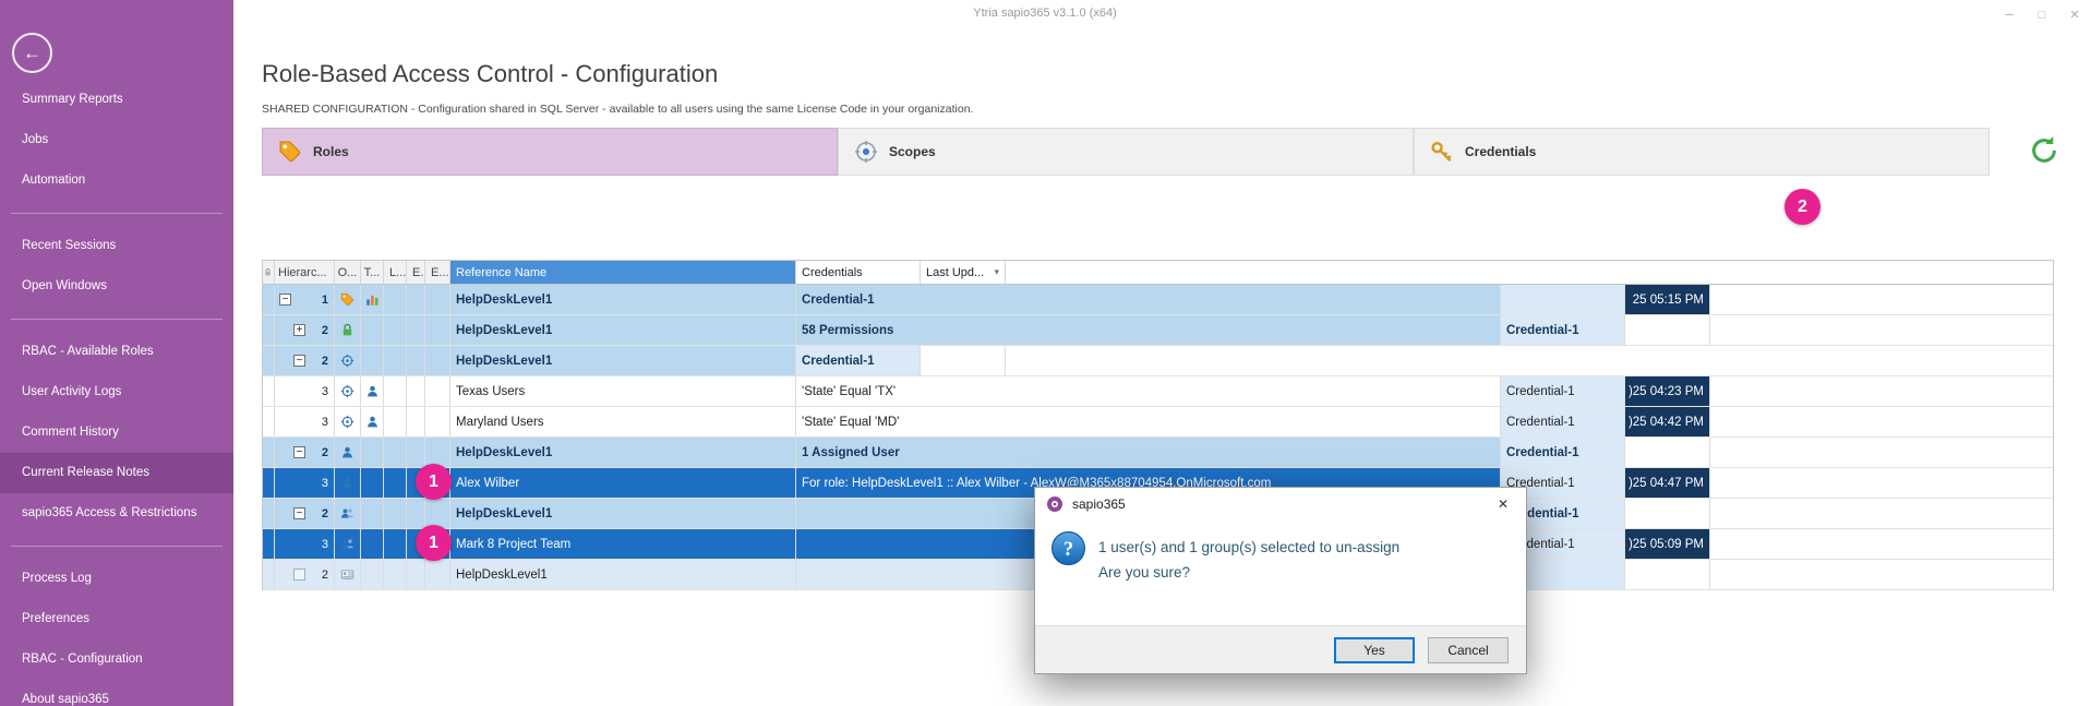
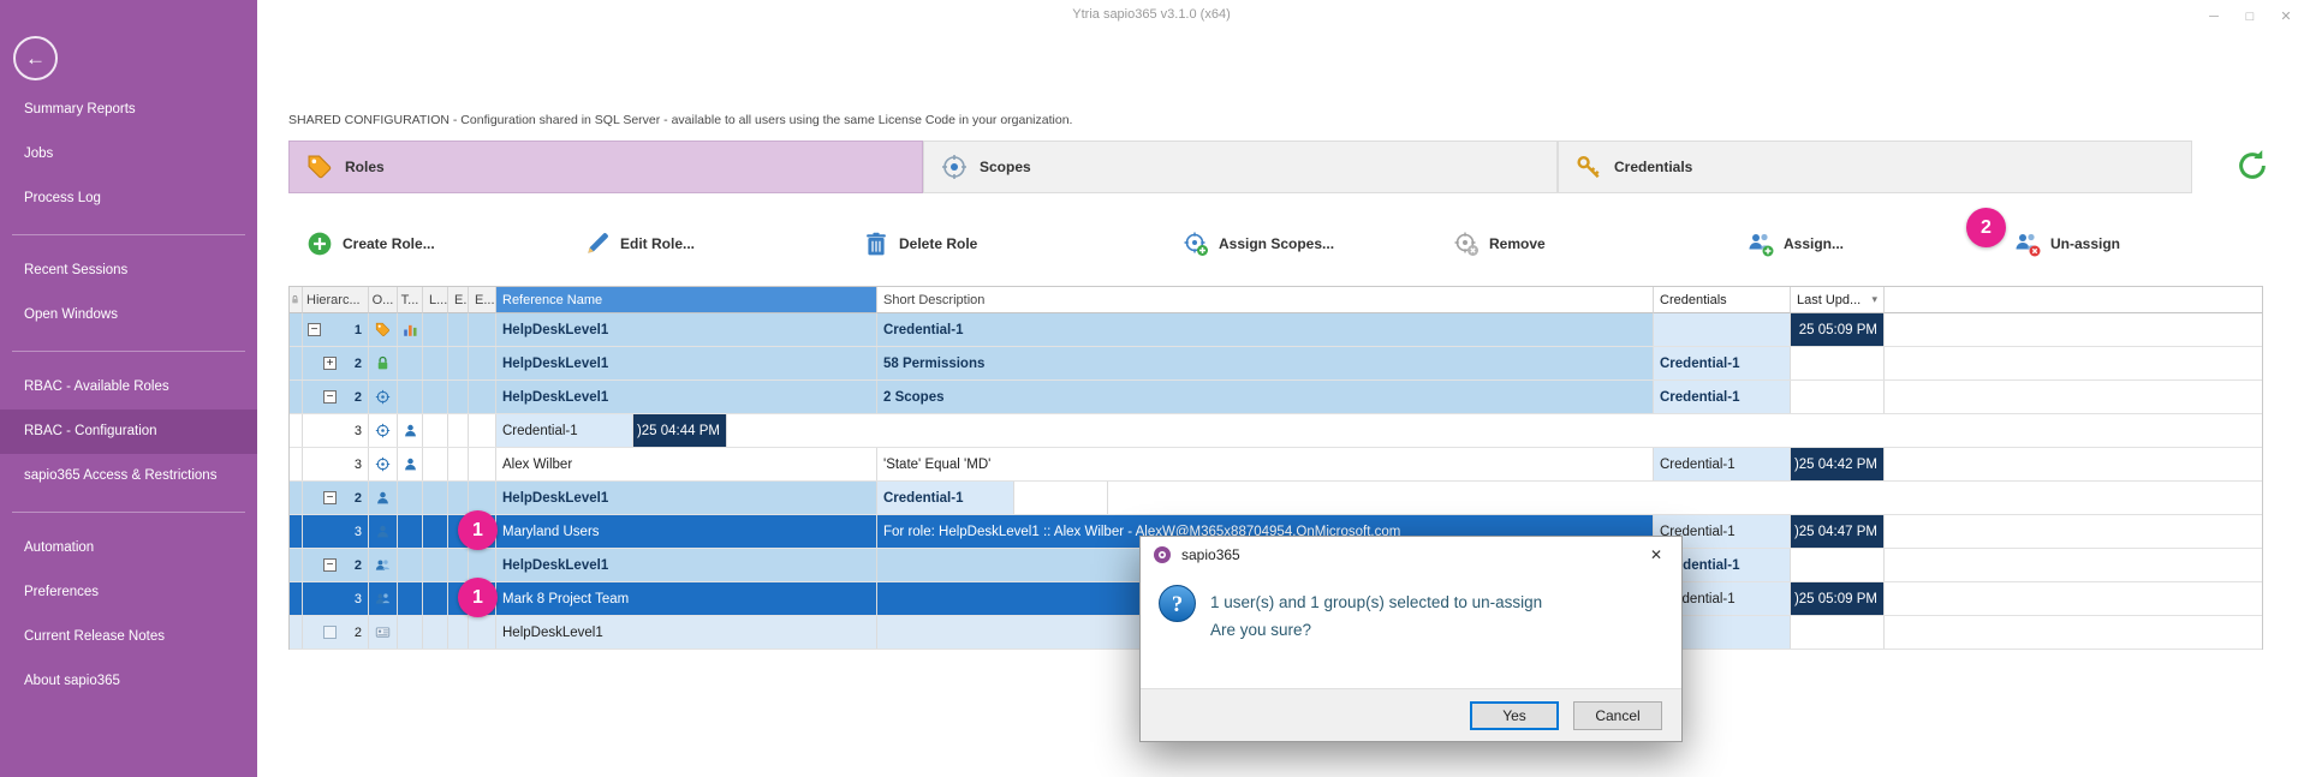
  ←
  Summary Reports
  Jobs
- Automation
+ Process Log
  Recent Sessions
  Open Windows
  RBAC - Available Roles
- User Activity Logs
- Comment History
- Current Release Notes
+ RBAC - Configuration
  sapio365 Access & Restrictions
- Process Log
+ Automation
  Preferences
- RBAC - Configuration
+ Current Release Notes
  About sapio365
  Ytria sapio365 v3.1.0 (x64)
  ─
  □
  ✕
- Role-Based Access Control - Configuration
  SHARED CONFIGURATION - Configuration shared in SQL Server - available to all users using the same License Code in your organization.
  Roles
  Scopes
  Credentials
+ Create Role...
+ Edit Role...
+ Delete Role
+ Assign Scopes...
+ Remove
+ Assign...
+ Un-assign
  Hierarc...
  O...
  T...
  L...
  E...
  Reference Name
+ Short Description
  Credentials
  Last Upd...
  ▾
  −
  1
  HelpDeskLevel1
  Credential-1
- 25 05:15 PM
+ 25 05:09 PM
  +
  2
  HelpDeskLevel1
  58 Permissions
  Credential-1
  −
  2
  HelpDeskLevel1
+ 2 Scopes
  Credential-1
  3
- Texas Users
- 'State' Equal 'TX'
  Credential-1
- )25 04:23 PM
+ )25 04:44 PM
  3
- Maryland Users
+ Alex Wilber
  'State' Equal 'MD'
  Credential-1
  )25 04:42 PM
  −
  2
  HelpDeskLevel1
- 1 Assigned User
  Credential-1
  3
- Alex Wilber
+ Maryland Users
  For role: HelpDeskLevel1 :: Alex Wilber - AlexW@M365x88704954.OnMicrosoft.com
  Credential-1
  )25 04:47 PM
  −
  2
  HelpDeskLevel1
  dential-1
  3
  Mark 8 Project Team
  dential-1
  )25 05:09 PM
  2
  HelpDeskLevel1
  sapio365
  ✕
  ?
  1 user(s) and 1 group(s) selected to un-assign
  Are you sure?
  Yes
  Cancel
  2
  1
  1
